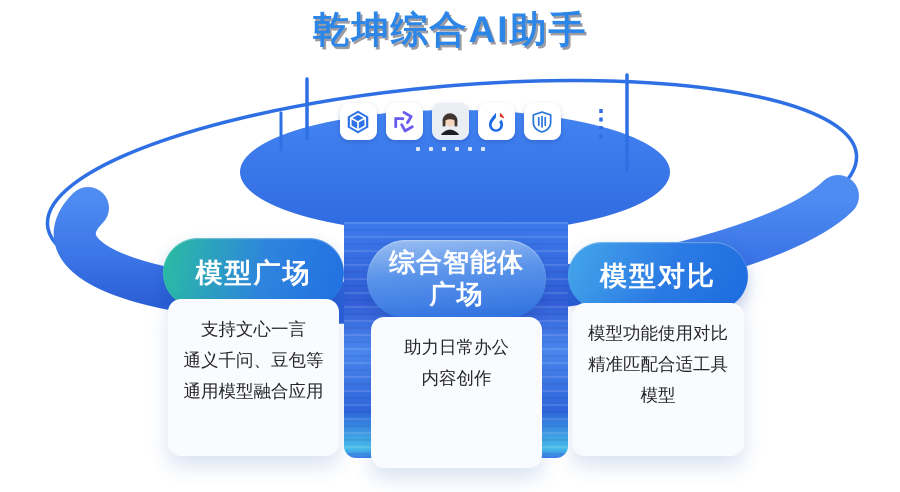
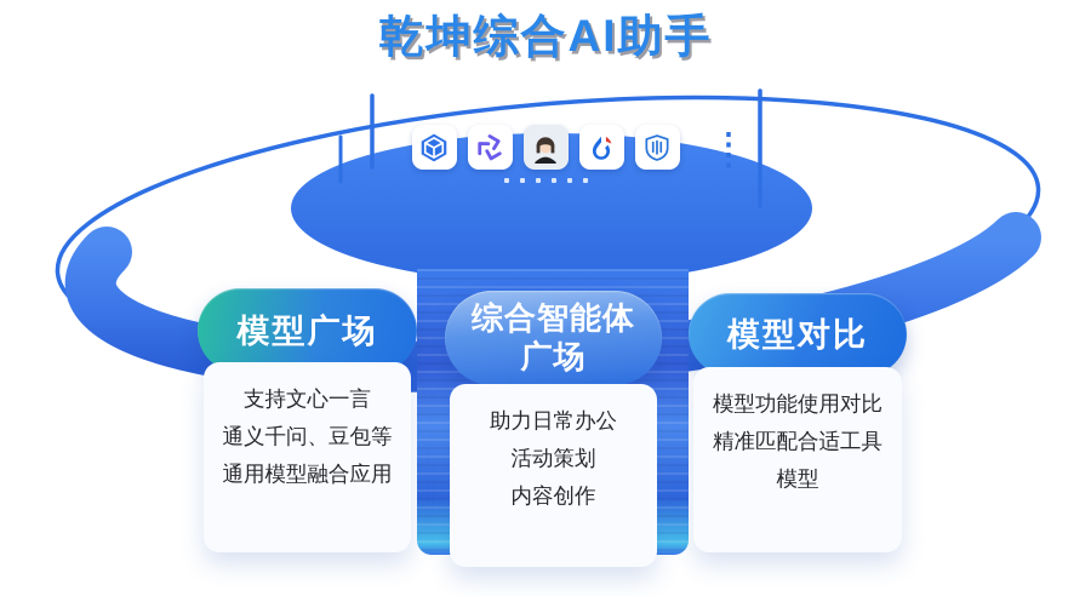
  乾坤综合AI助手
  模型广场
  支持文心一言
  通义千问、豆包等
  通用模型融合应用
  综合智能体
  广场
  助力日常办公
+ 活动策划
  内容创作
  模型对比
  模型功能使用对比
  精准匹配合适工具
  模型
